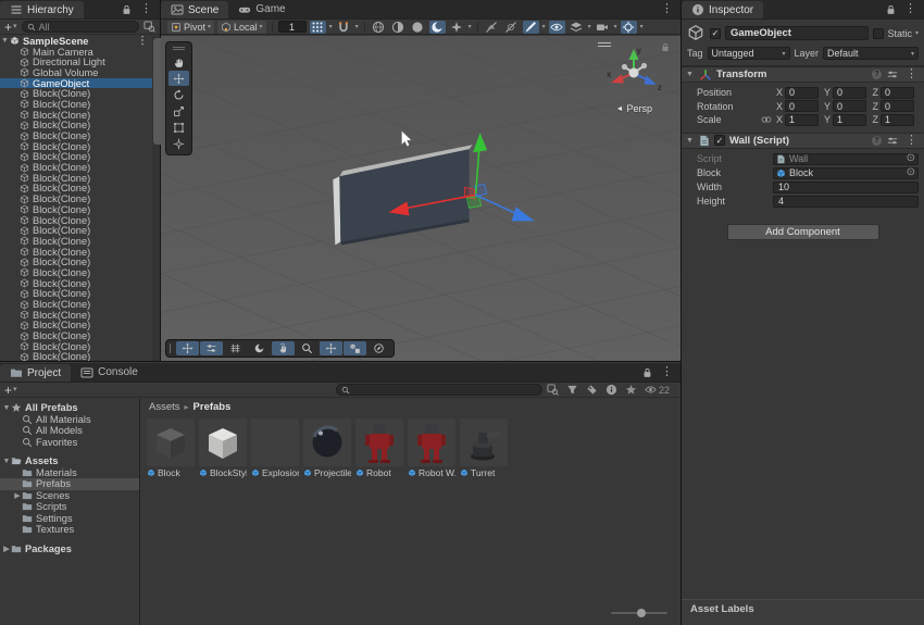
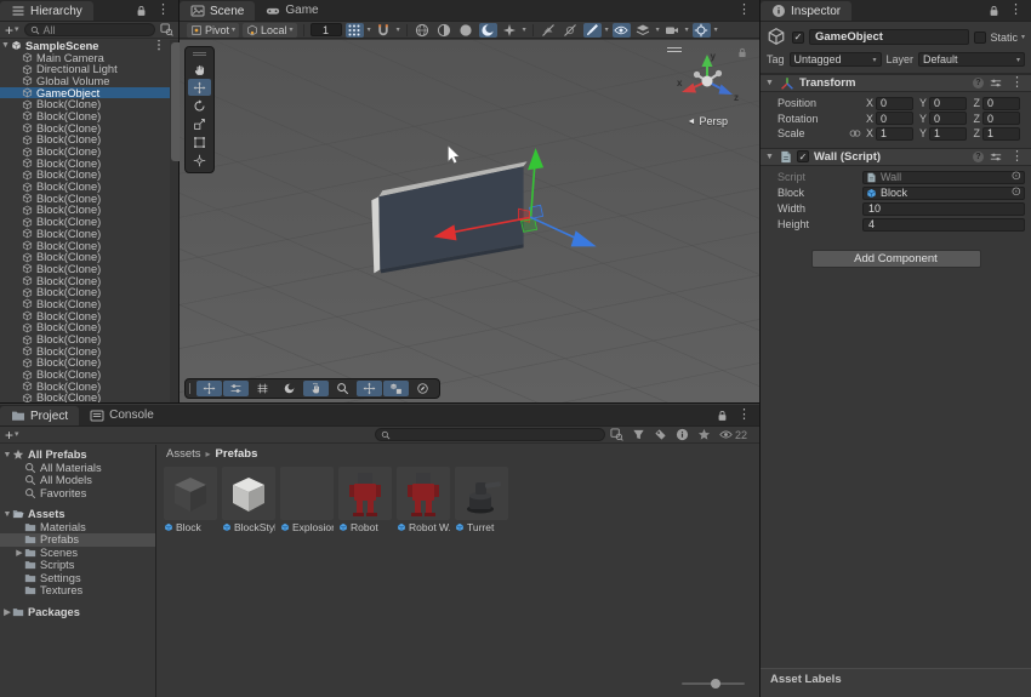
  Hierarchy
  ⋮
  +
  All
  SampleScene
  ⋮
  Main Camera
  Directional Light
  Global Volume
  GameObject
  Block(Clone)
  Block(Clone)
  Block(Clone)
  Block(Clone)
  Block(Clone)
  Block(Clone)
  Block(Clone)
  Block(Clone)
  Block(Clone)
  Block(Clone)
  Block(Clone)
  Block(Clone)
  Block(Clone)
  Block(Clone)
  Block(Clone)
  Block(Clone)
  Block(Clone)
  Block(Clone)
  Block(Clone)
  Block(Clone)
  Block(Clone)
  Block(Clone)
  Block(Clone)
  Block(Clone)
  Block(Clone)
  Block(Clone)
  Scene
  Game
  ⋮
  Pivot
  Local
  1
  x
  y
  z
  Persp
  Inspector
  ⋮
  ✓
  GameObject
  Static
  Tag
  Untagged
  Layer
  Default
  Transform
  ⋮
  Position
  X
  0
  Y
  0
  Z
  0
  Rotation
  X
  0
  Y
  0
  Z
  0
  Scale
  X
  1
  Y
  1
  Z
  1
  ✓
  Wall (Script)
  ⋮
  Script
  Wall
  ⊙
  Block
  Block
  ⊙
  Width
  10
  Height
  4
  Add Component
  Asset Labels
  Project
  Console
  ⋮
  +
  22
  All Prefabs
  All Materials
  All Models
  Favorites
  Assets
  Materials
  Prefabs
  Scenes
  Scripts
  Settings
  Textures
  Packages
  Assets
  ▸
  Prefabs
  Block
  BlockSty
  Explosio
- Projectile
  Robot
  Robot W.
  Turret
